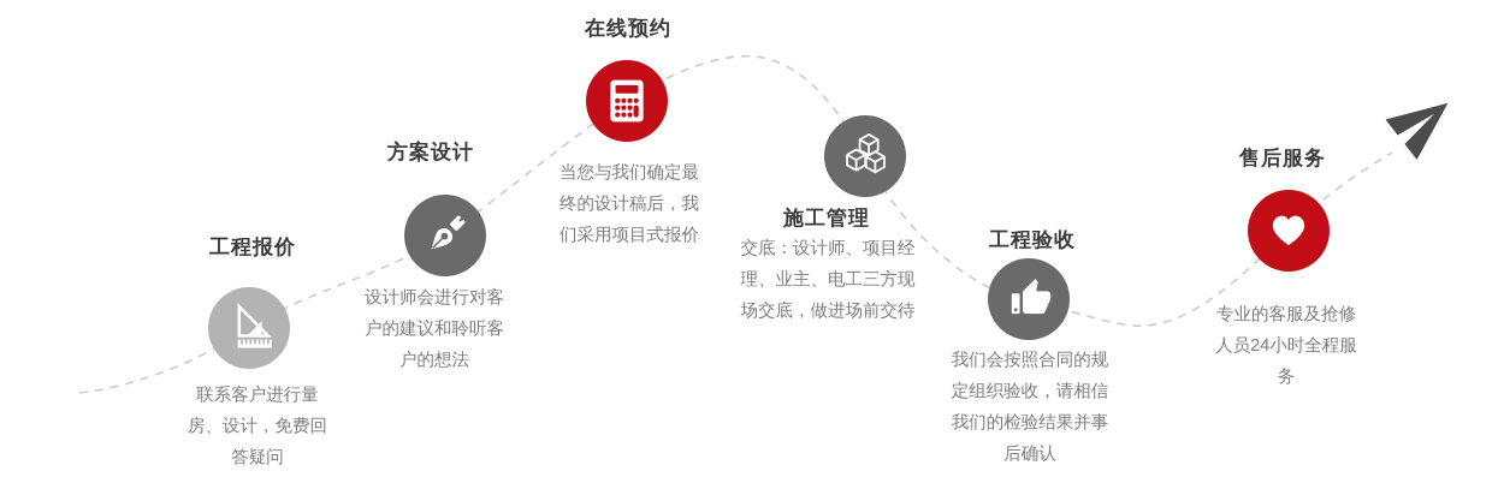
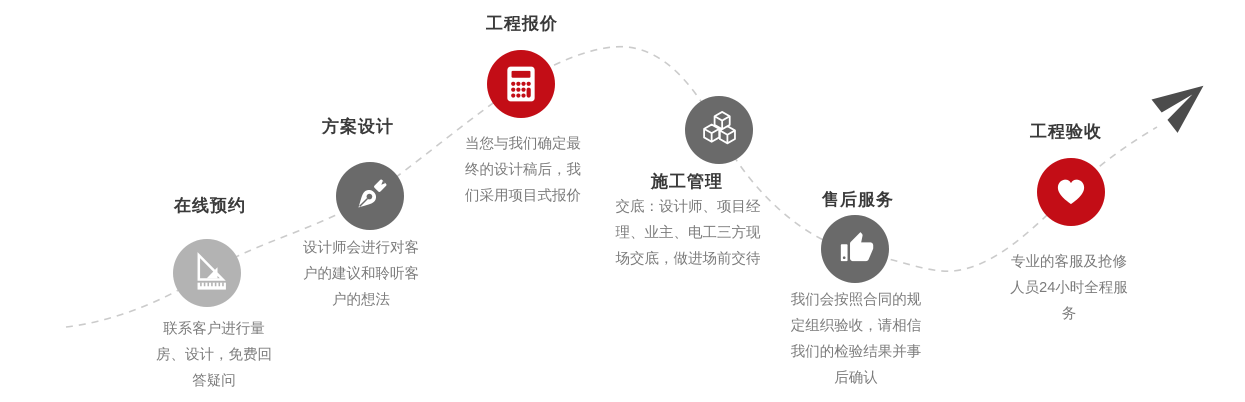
- 工程报价
+ 在线预约
  联系客户进行量
  房、设计，免费回
  答疑问
  方案设计
  设计师会进行对客
  户的建议和聆听客
  户的想法
- 在线预约
+ 工程报价
  当您与我们确定最
  终的设计稿后，我
  们采用项目式报价
  施工管理
  交底：设计师、项目经
  理、业主、电工三方现
  场交底，做进场前交待
- 工程验收
+ 售后服务
  我们会按照合同的规
  定组织验收，请相信
  我们的检验结果并事
  后确认
- 售后服务
+ 工程验收
  专业的客服及抢修
  人员24小时全程服
  务
